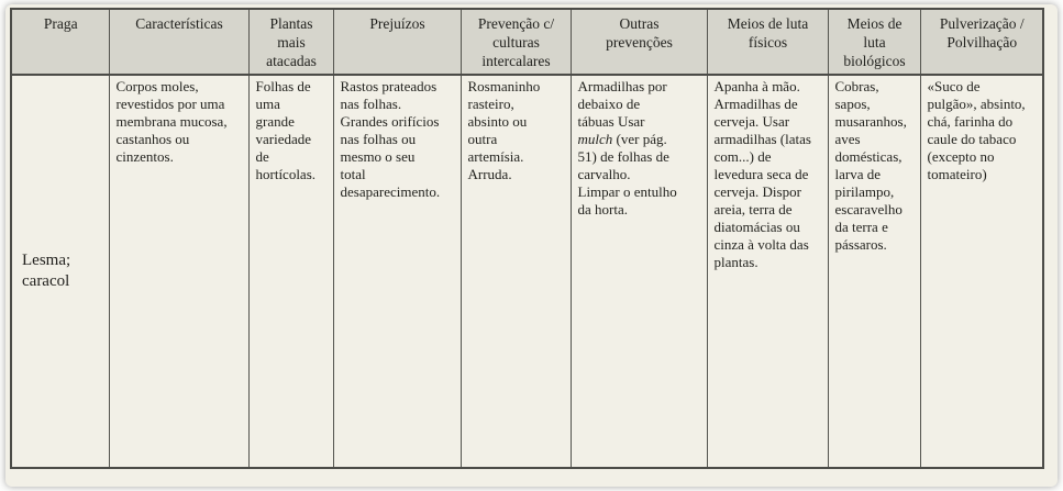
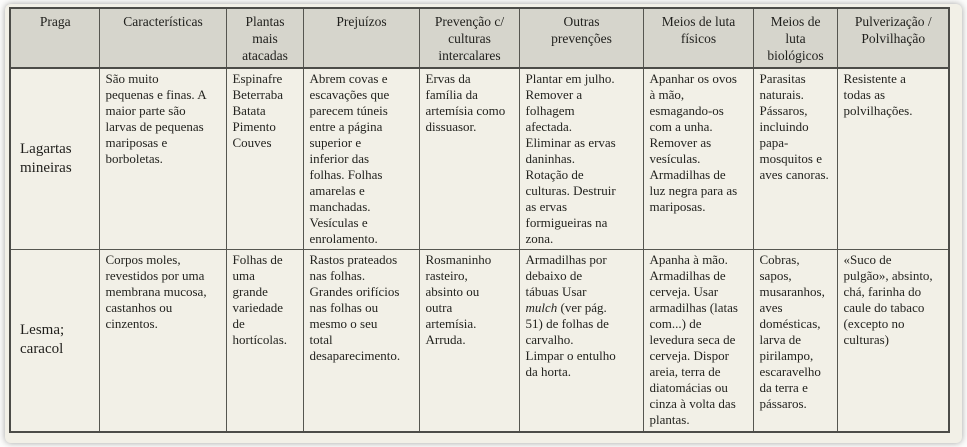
  Praga	Características	Plantas mais atacadas	Prejuízos	Prevenção c/ culturas intercalares	Outras prevenções	Meios de luta físicos	Meios de luta biológicos	Pulverização / Polvilhação
+ Lagartas mineiras	São muito pequenas e finas. A maior parte são larvas de pequenas mariposas e borboletas.	Espinafre Beterraba Batata Pimento Couves	Abrem covas e escavações que parecem túneis entre a página superior e inferior das folhas. Folhas amarelas e manchadas. Vesículas e enrolamento.	Ervas da família da artemísia como dissuasor.	Plantar em julho. Remover a folhagem afectada. Eliminar as ervas daninhas. Rotação de culturas. Destruir as ervas formigueiras na zona.	Apanhar os ovos à mão, esmagando-os com a unha. Remover as vesículas. Armadilhas de luz negra para as mariposas.	Parasitas naturais. Pássaros, incluindo papa- mosquitos e aves canoras.	Resistente a todas as polvilhações.
- Lesma; caracol	Corpos moles, revestidos por uma membrana mucosa, castanhos ou cinzentos.	Folhas de uma grande variedade de hortícolas.	Rastos prateados nas folhas. Grandes orifícios nas folhas ou mesmo o seu total desaparecimento.	Rosmaninho rasteiro, absinto ou outra artemísia. Arruda.	Armadilhas por debaixo de tábuas Usar mulch (ver pág. 51) de folhas de carvalho. Limpar o entulho da horta.	Apanha à mão. Armadilhas de cerveja. Usar armadilhas (latas com...) de levedura seca de cerveja. Dispor areia, terra de diatomácias ou cinza à volta das plantas.	Cobras, sapos, musaranhos, aves domésticas, larva de pirilampo, escaravelho da terra e pássaros.	«Suco de pulgão», absinto, chá, farinha do caule do tabaco (excepto no tomateiro)
+ Lesma; caracol	Corpos moles, revestidos por uma membrana mucosa, castanhos ou cinzentos.	Folhas de uma grande variedade de hortícolas.	Rastos prateados nas folhas. Grandes orifícios nas folhas ou mesmo o seu total desaparecimento.	Rosmaninho rasteiro, absinto ou outra artemísia. Arruda.	Armadilhas por debaixo de tábuas Usar mulch (ver pág. 51) de folhas de carvalho. Limpar o entulho da horta.	Apanha à mão. Armadilhas de cerveja. Usar armadilhas (latas com...) de levedura seca de cerveja. Dispor areia, terra de diatomácias ou cinza à volta das plantas.	Cobras, sapos, musaranhos, aves domésticas, larva de pirilampo, escaravelho da terra e pássaros.	«Suco de pulgão», absinto, chá, farinha do caule do tabaco (excepto no culturas)
